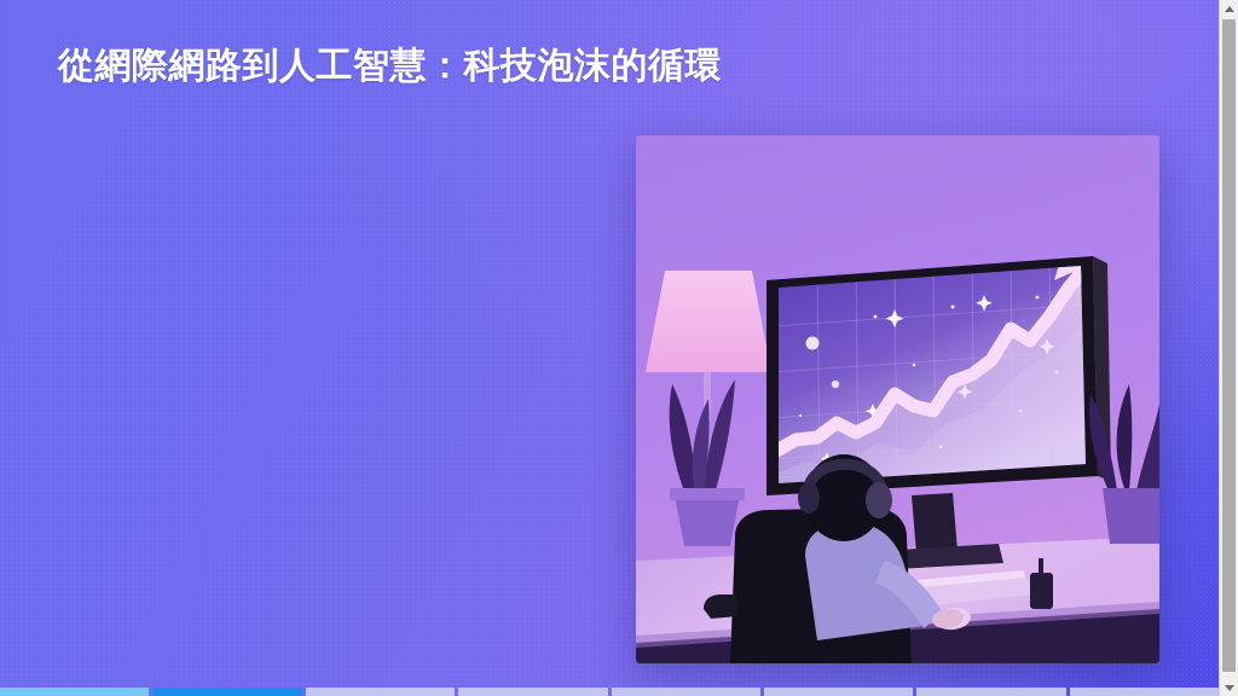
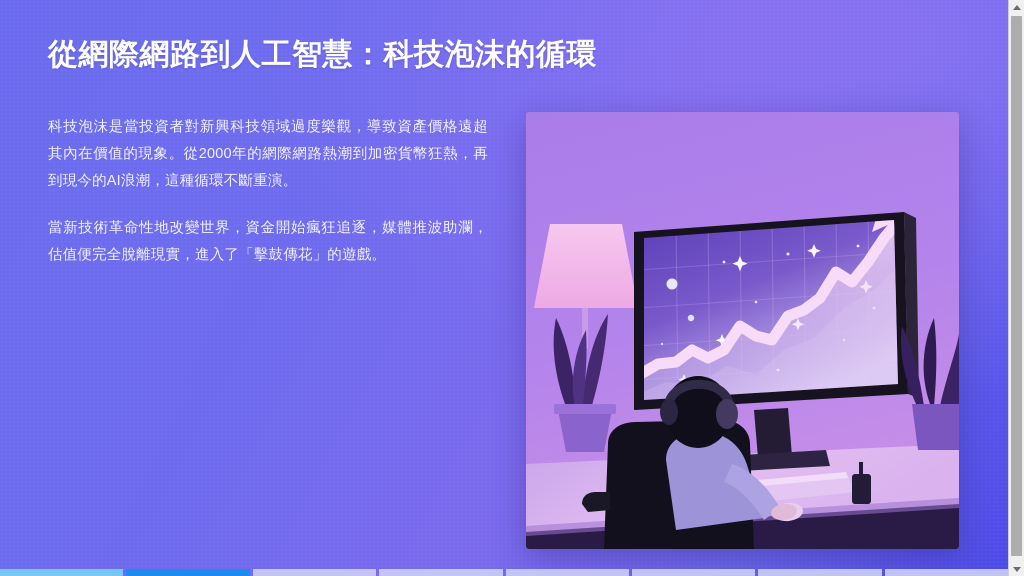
  從網際網路到人工智慧：科技泡沫的循環
+ 科技泡沫是當投資者對新興科技領域過度樂觀，導致資產價格遠超其內在價值的現象。從2000年的網際網路熱潮到加密貨幣狂熱，再到現今的AI浪潮，這種循環不斷重演。
+ 當新技術革命性地改變世界，資金開始瘋狂追逐，媒體推波助瀾，估值便完全脫離現實，進入了「擊鼓傳花」的遊戲。
